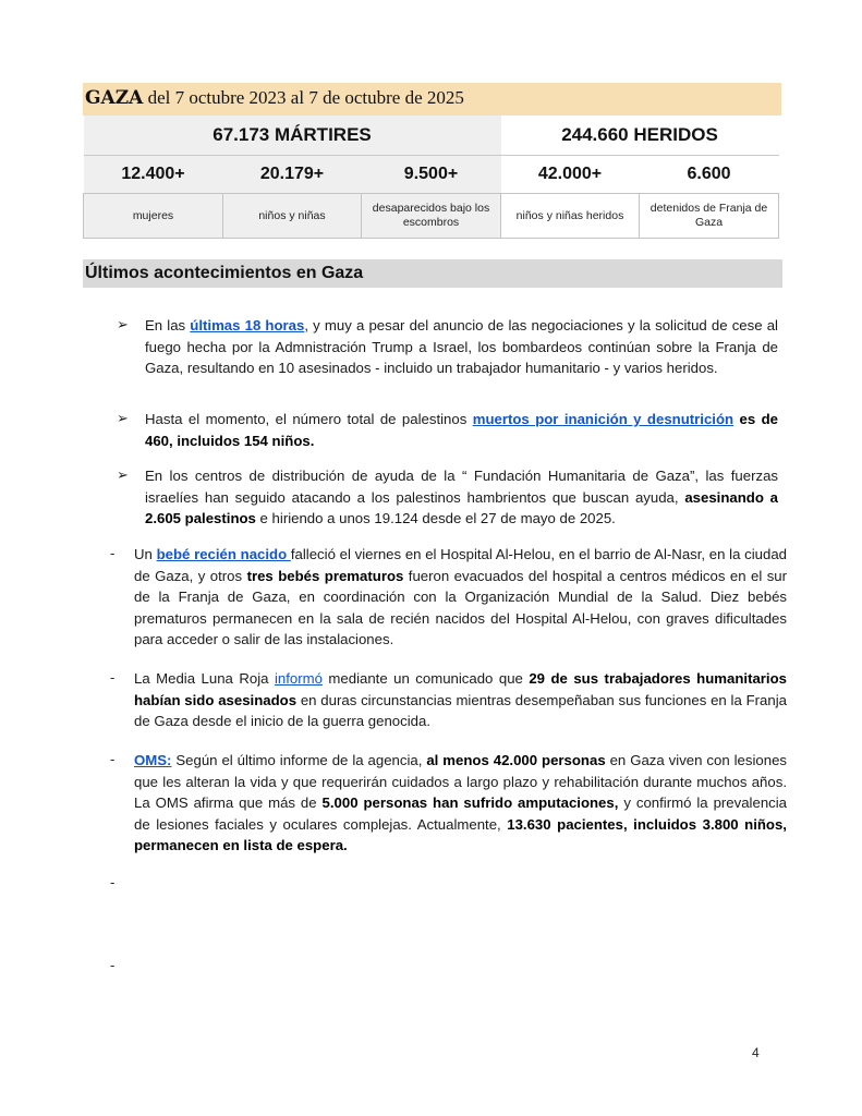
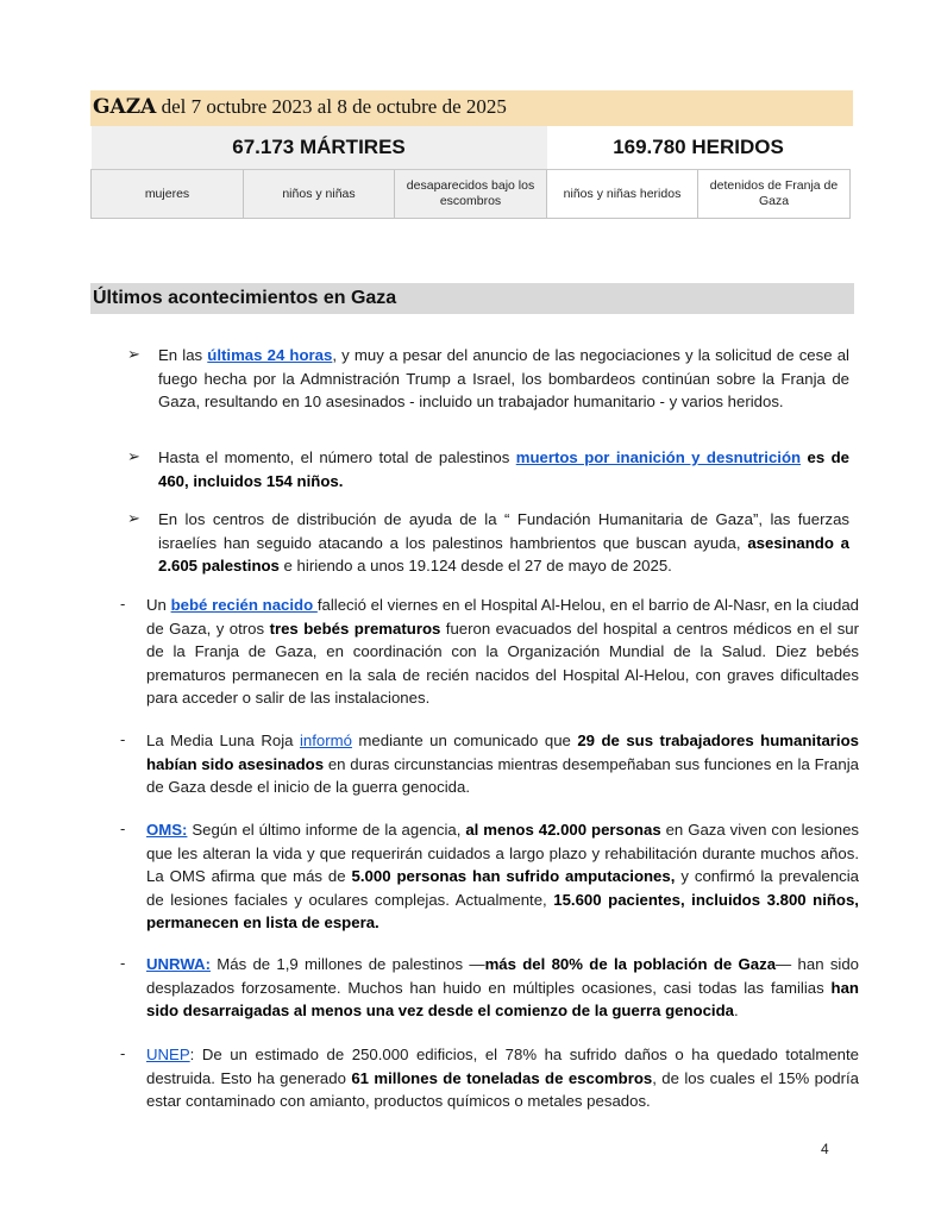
- GAZA del 7 octubre 2023 al 7 de octubre de 2025
+ GAZA del 7 octubre 2023 al 8 de octubre de 2025
- 67.173 MÁRTIRES	244.660 HERIDOS
+ 67.173 MÁRTIRES	169.780 HERIDOS
- 12.400+	20.179+	9.500+	42.000+	6.600
  mujeres	niños y niñas	desaparecidos bajo los escombros	niños y niñas heridos	detenidos de Franja de Gaza
  Últimos acontecimientos en Gaza
  ➢
- En las últimas 18 horas, y muy a pesar del anuncio de las negociaciones y la solicitud de cese al fuego hecha por la Admnistración Trump a Israel, los bombardeos continúan sobre la Franja de Gaza, resultando en 10 asesinados - incluido un trabajador humanitario - y varios heridos.
+ En las últimas 24 horas, y muy a pesar del anuncio de las negociaciones y la solicitud de cese al fuego hecha por la Admnistración Trump a Israel, los bombardeos continúan sobre la Franja de Gaza, resultando en 10 asesinados - incluido un trabajador humanitario - y varios heridos.
  ➢
  Hasta el momento, el número total de palestinos muertos por inanición y desnutrición es de 460, incluidos 154 niños.
  ➢
  En los centros de distribución de ayuda de la “ Fundación Humanitaria de Gaza”, las fuerzas israelíes han seguido atacando a los palestinos hambrientos que buscan ayuda, asesinando a 2.605 palestinos e hiriendo a unos 19.124 desde el 27 de mayo de 2025.
  -
  Un bebé recién nacido falleció el viernes en el Hospital Al-Helou, en el barrio de Al-Nasr, en la ciudad de Gaza, y otros tres bebés prematuros fueron evacuados del hospital a centros médicos en el sur de la Franja de Gaza, en coordinación con la Organización Mundial de la Salud. Diez bebés prematuros permanecen en la sala de recién nacidos del Hospital Al-Helou, con graves dificultades para acceder o salir de las instalaciones.
  -
  La Media Luna Roja informó mediante un comunicado que 29 de sus trabajadores humanitarios habían sido asesinados en duras circunstancias mientras desempeñaban sus funciones en la Franja de Gaza desde el inicio de la guerra genocida.
  -
- OMS: Según el último informe de la agencia, al menos 42.000 personas en Gaza viven con lesiones que les alteran la vida y que requerirán cuidados a largo plazo y rehabilitación durante muchos años. La OMS afirma que más de 5.000 personas han sufrido amputaciones, y confirmó la prevalencia de lesiones faciales y oculares complejas. Actualmente, 13.630 pacientes, incluidos 3.800 niños, permanecen en lista de espera.
+ OMS: Según el último informe de la agencia, al menos 42.000 personas en Gaza viven con lesiones que les alteran la vida y que requerirán cuidados a largo plazo y rehabilitación durante muchos años. La OMS afirma que más de 5.000 personas han sufrido amputaciones, y confirmó la prevalencia de lesiones faciales y oculares complejas. Actualmente, 15.600 pacientes, incluidos 3.800 niños, permanecen en lista de espera.
  -
+ UNRWA: Más de 1,9 millones de palestinos —más del 80% de la población de Gaza— han sido desplazados forzosamente. Muchos han huido en múltiples ocasiones, casi todas las familias han sido desarraigadas al menos una vez desde el comienzo de la guerra genocida.
  -
+ UNEP: De un estimado de 250.000 edificios, el 78% ha sufrido daños o ha quedado totalmente destruida. Esto ha generado 61 millones de toneladas de escombros, de los cuales el 15% podría estar contaminado con amianto, productos químicos o metales pesados.
  4
